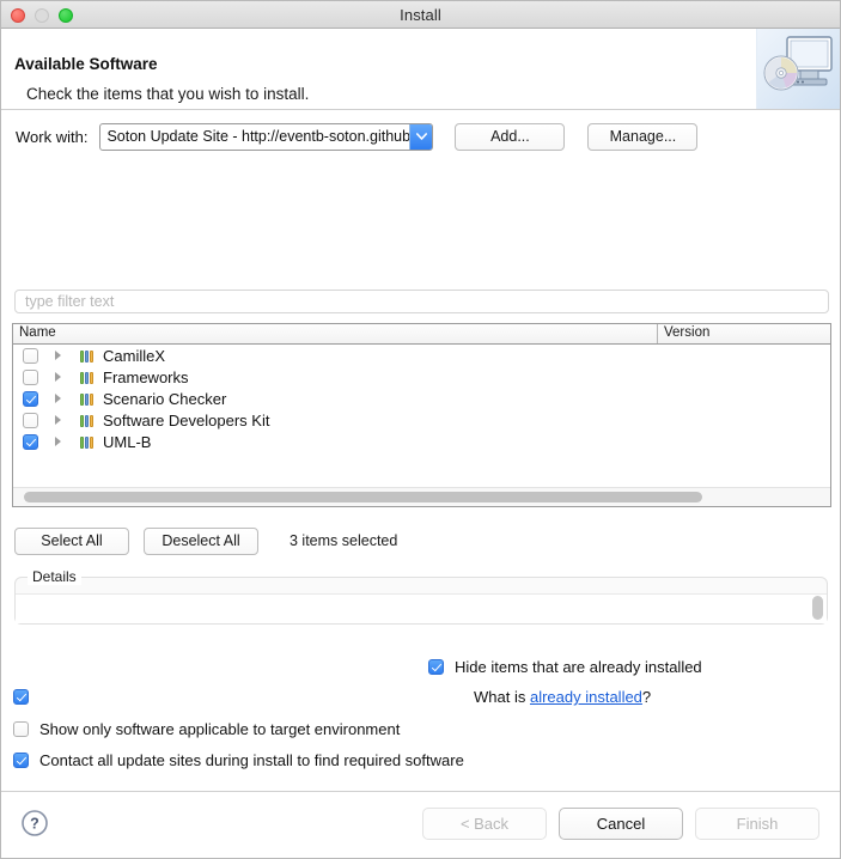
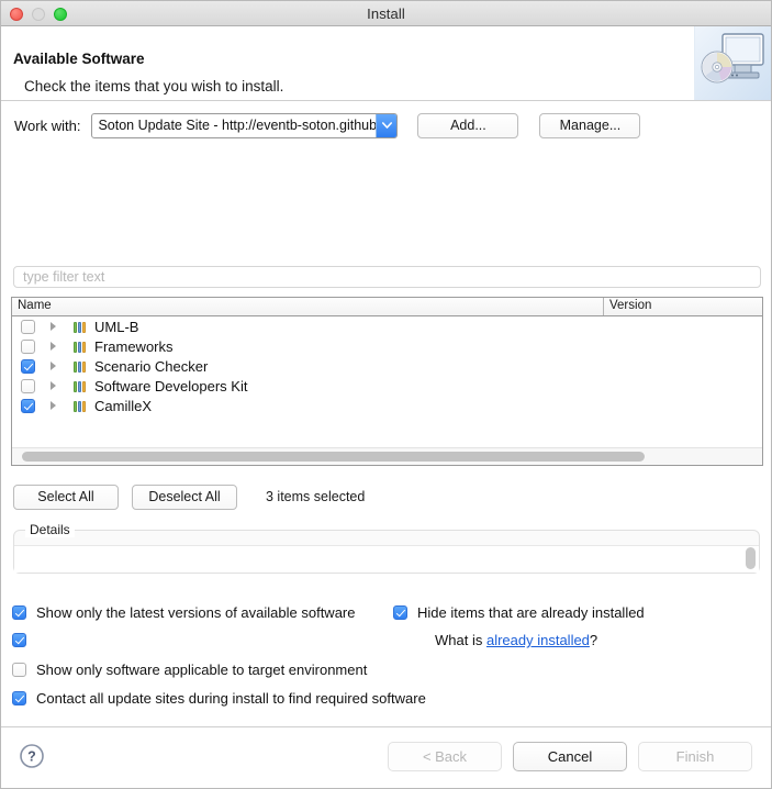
  Install
  Available Software
  Check the items that you wish to install.
  Work with:
  Soton Update Site - http://eventb-soton.github
  Add...
  Manage...
  type filter text
  Name
  Version
- CamilleX
+ UML-B
  Frameworks
  Scenario Checker
  Software Developers Kit
- UML-B
+ CamilleX
  Select All
  Deselect All
  3 items selected
  Details
+ Show only the latest versions of available software
  Show only software applicable to target environment
  Contact all update sites during install to find required software
  Hide items that are already installed
  What is already installed?
  ?
  < Back
  Cancel
  Finish
